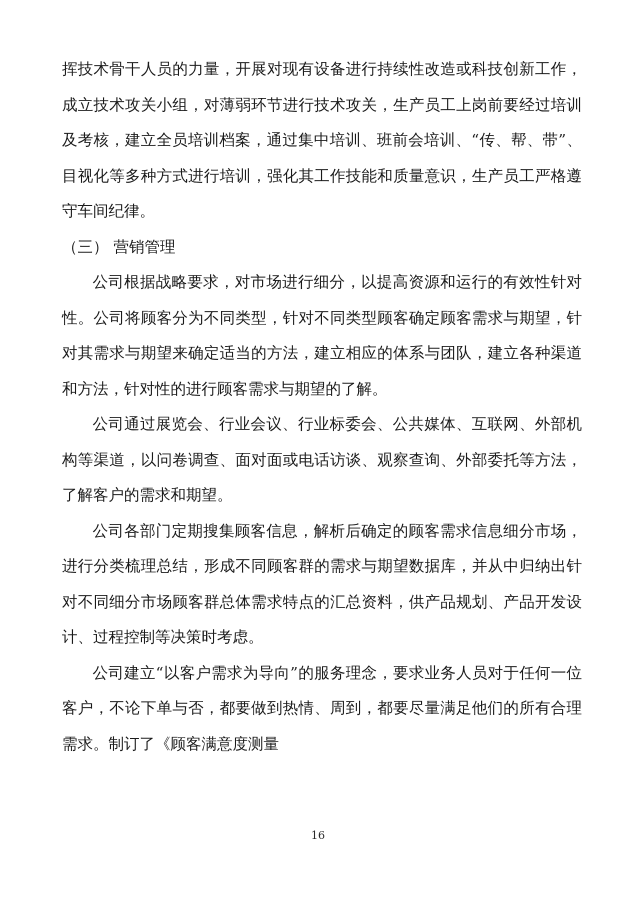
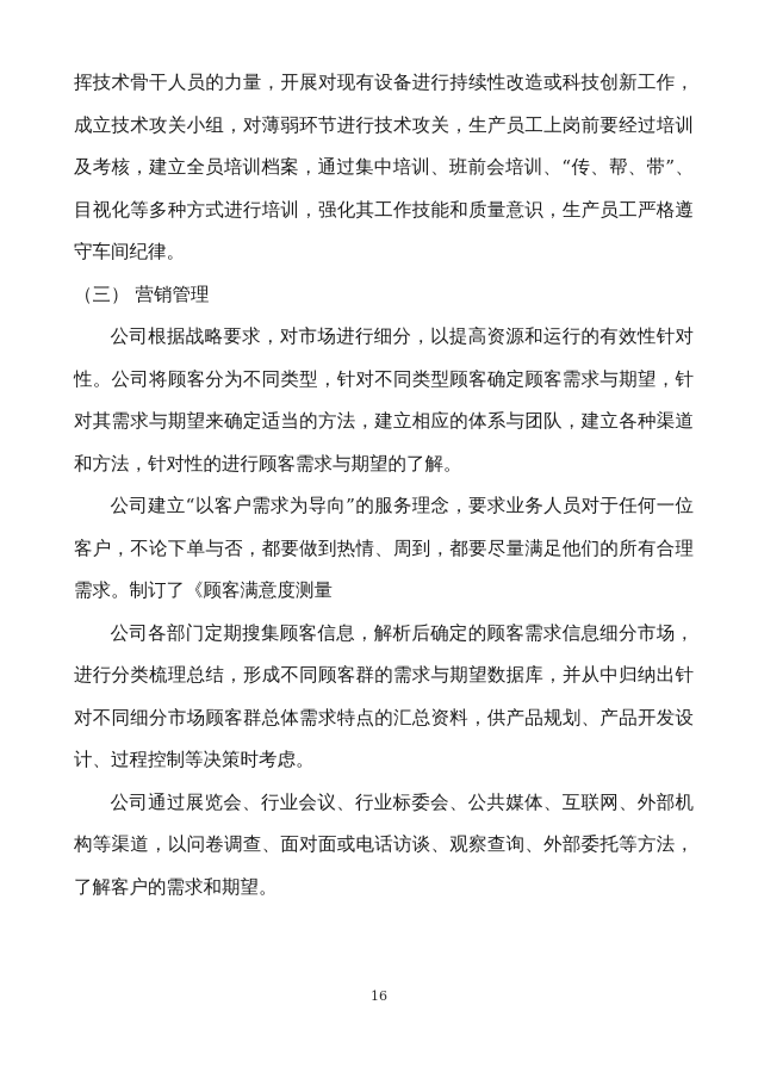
  挥技术骨干人员的力量，开展对现有设备进行持续性改造或科技创新工作，成立技术攻关小组，对薄弱环节进行技术攻关，生产员工上岗前要经过培训及考核，建立全员培训档案，通过集中培训、班前会培训、“传、帮、带”、目视化等多种方式进行培训，强化其工作技能和质量意识，生产员工严格遵守车间纪律。
  （三） 营销管理
  公司根据战略要求，对市场进行细分，以提高资源和运行的有效性针对性。公司将顾客分为不同类型，针对不同类型顾客确定顾客需求与期望，针对其需求与期望来确定适当的方法，建立相应的体系与团队，建立各种渠道和方法，针对性的进行顾客需求与期望的了解。
- 公司通过展览会、行业会议、行业标委会、公共媒体、互联网、外部机构等渠道，以问卷调查、面对面或电话访谈、观察查询、外部委托等方法，了解客户的需求和期望。
+ 公司建立“以客户需求为导向”的服务理念，要求业务人员对于任何一位客户，不论下单与否，都要做到热情、周到，都要尽量满足他们的所有合理需求。制订了《顾客满意度测量
  公司各部门定期搜集顾客信息，解析后确定的顾客需求信息细分市场，进行分类梳理总结，形成不同顾客群的需求与期望数据库，并从中归纳出针对不同细分市场顾客群总体需求特点的汇总资料，供产品规划、产品开发设计、过程控制等决策时考虑。
- 公司建立“以客户需求为导向”的服务理念，要求业务人员对于任何一位客户，不论下单与否，都要做到热情、周到，都要尽量满足他们的所有合理需求。制订了《顾客满意度测量
+ 公司通过展览会、行业会议、行业标委会、公共媒体、互联网、外部机构等渠道，以问卷调查、面对面或电话访谈、观察查询、外部委托等方法，了解客户的需求和期望。
  16
